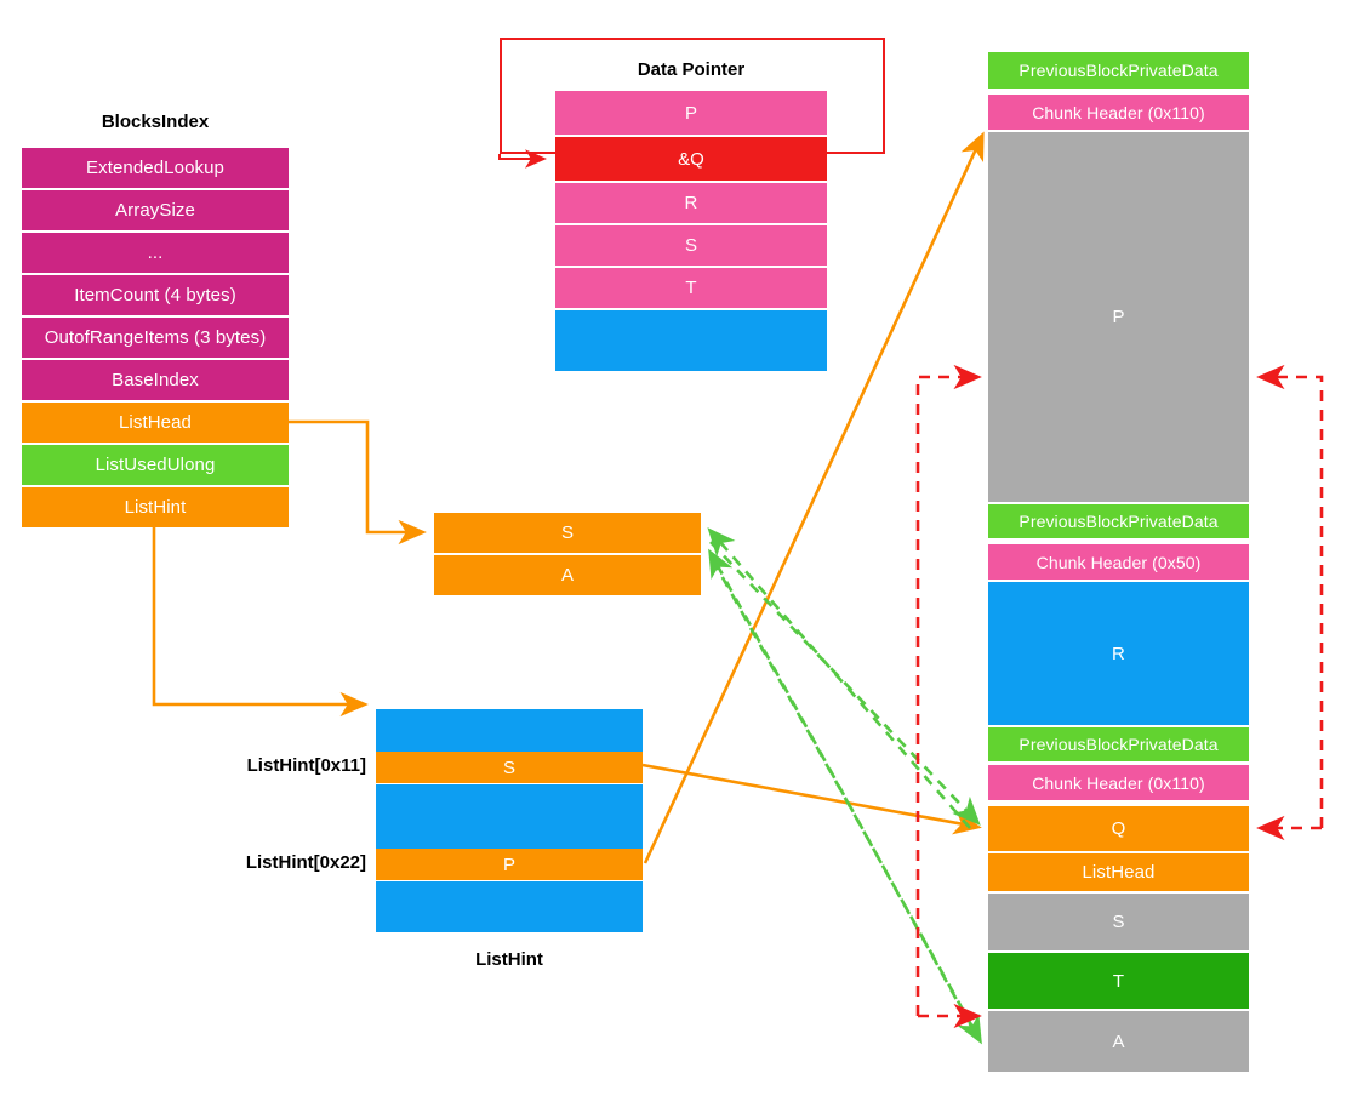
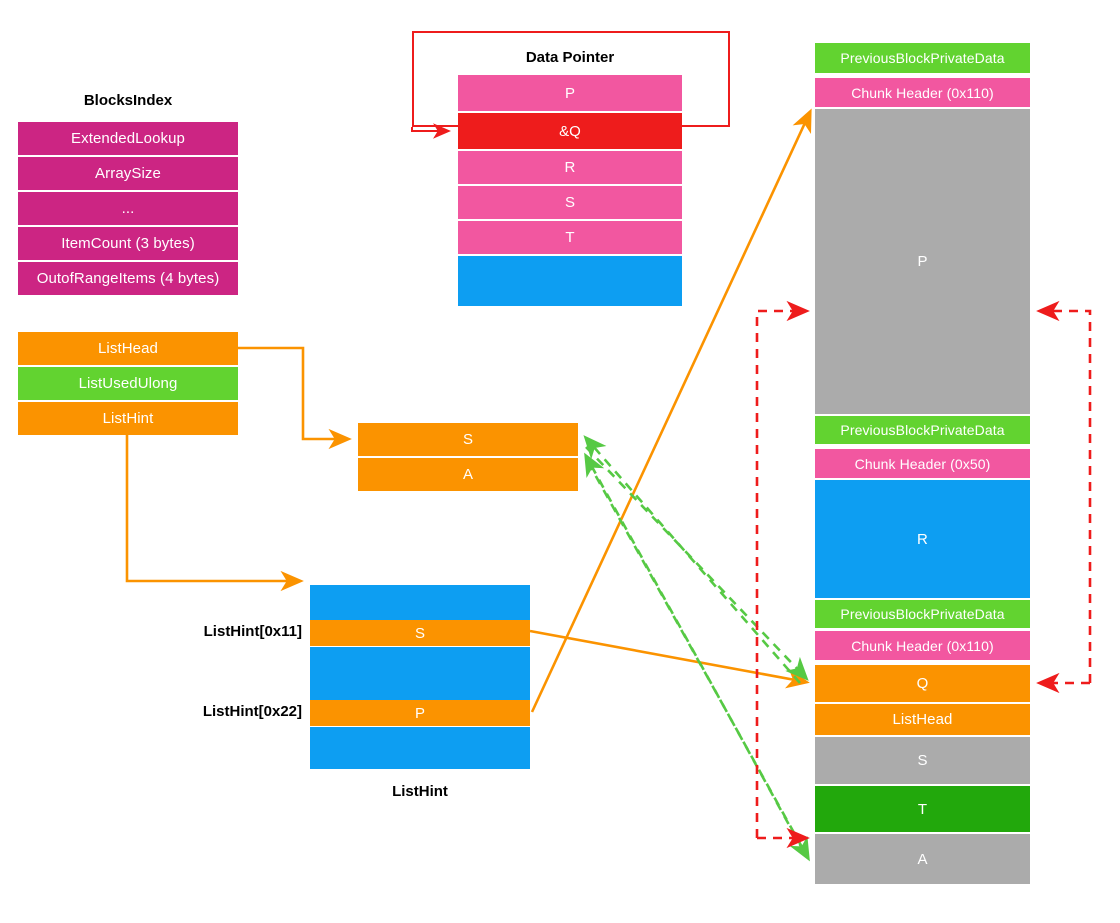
  BlocksIndex
  Data Pointer
  ListHint
  ListHint[0x11]
  ListHint[0x22]
  ExtendedLookup
  ArraySize
  ...
- ItemCount (4 bytes)
+ ItemCount (3 bytes)
- OutofRangeItems (3 bytes)
+ OutofRangeItems (4 bytes)
- BaseIndex
  ListHead
  ListUsedUlong
  ListHint
  P
  &Q
  R
  S
  T
  S
  A
  S
  P
  PreviousBlockPrivateData
  Chunk Header (0x110)
  P
  PreviousBlockPrivateData
  Chunk Header (0x50)
  R
  PreviousBlockPrivateData
  Chunk Header (0x110)
  Q
  ListHead
  S
  T
  A
